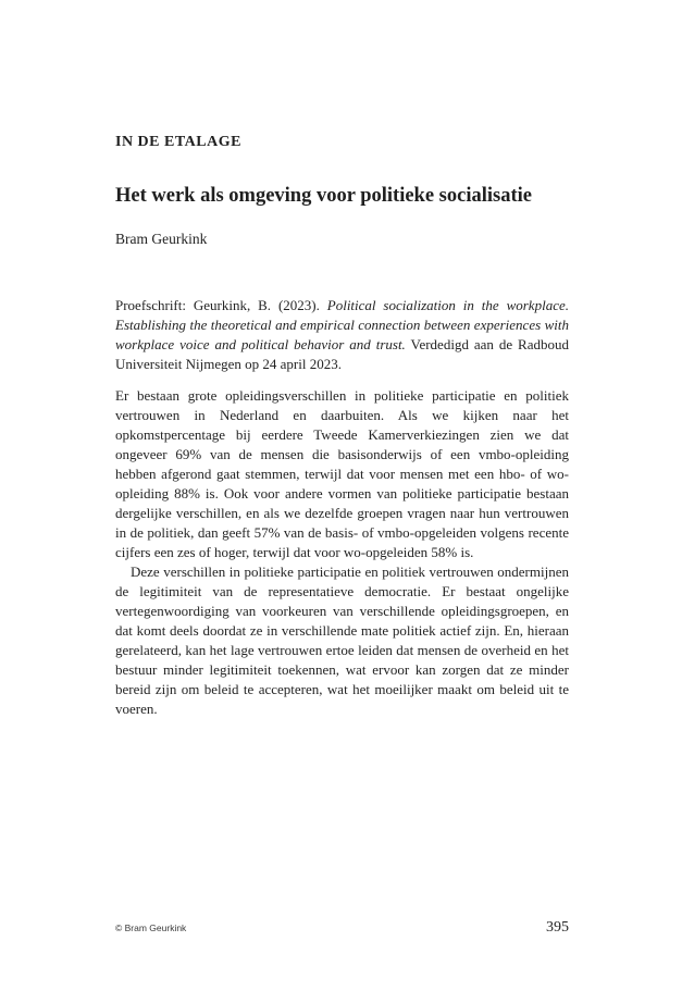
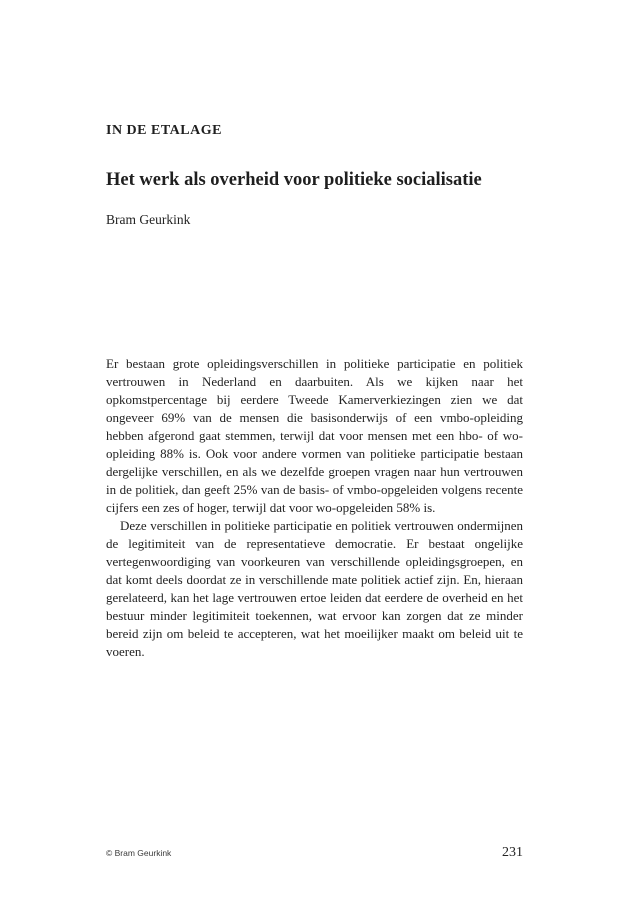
  IN DE ETALAGE
- Het werk als omgeving voor politieke socialisatie
+ Het werk als overheid voor politieke socialisatie
  Bram Geurkink
- Proefschrift: Geurkink, B. (2023). Political socialization in the workplace. Establishing the theoretical and empirical connection between experiences with workplace voice and political behavior and trust. Verdedigd aan de Radboud Universiteit Nijmegen op 24 april 2023.
- Er bestaan grote opleidingsverschillen in politieke participatie en politiek vertrouwen in Nederland en daarbuiten. Als we kijken naar het opkomstpercentage bij eerdere Tweede Kamerverkiezingen zien we dat ongeveer 69% van de mensen die basisonderwijs of een vmbo-opleiding hebben afgerond gaat stemmen, terwijl dat voor mensen met een hbo- of wo-opleiding 88% is. Ook voor andere vormen van politieke participatie bestaan dergelijke verschillen, en als we dezelfde groepen vragen naar hun vertrouwen in de politiek, dan geeft 57% van de basis- of vmbo-opgeleiden volgens recente cijfers een zes of hoger, terwijl dat voor wo-opgeleiden 58% is.
+ Er bestaan grote opleidingsverschillen in politieke participatie en politiek vertrouwen in Nederland en daarbuiten. Als we kijken naar het opkomstpercentage bij eerdere Tweede Kamerverkiezingen zien we dat ongeveer 69% van de mensen die basisonderwijs of een vmbo-opleiding hebben afgerond gaat stemmen, terwijl dat voor mensen met een hbo- of wo-opleiding 88% is. Ook voor andere vormen van politieke participatie bestaan dergelijke verschillen, en als we dezelfde groepen vragen naar hun vertrouwen in de politiek, dan geeft 25% van de basis- of vmbo-opgeleiden volgens recente cijfers een zes of hoger, terwijl dat voor wo-opgeleiden 58% is.
- Deze verschillen in politieke participatie en politiek vertrouwen ondermijnen de legitimiteit van de representatieve democratie. Er bestaat ongelijke vertegenwoordiging van voorkeuren van verschillende opleidingsgroepen, en dat komt deels doordat ze in verschillende mate politiek actief zijn. En, hieraan gerelateerd, kan het lage vertrouwen ertoe leiden dat mensen de overheid en het bestuur minder legitimiteit toekennen, wat ervoor kan zorgen dat ze minder bereid zijn om beleid te accepteren, wat het moeilijker maakt om beleid uit te voeren.
+ Deze verschillen in politieke participatie en politiek vertrouwen ondermijnen de legitimiteit van de representatieve democratie. Er bestaat ongelijke vertegenwoordiging van voorkeuren van verschillende opleidingsgroepen, en dat komt deels doordat ze in verschillende mate politiek actief zijn. En, hieraan gerelateerd, kan het lage vertrouwen ertoe leiden dat eerdere de overheid en het bestuur minder legitimiteit toekennen, wat ervoor kan zorgen dat ze minder bereid zijn om beleid te accepteren, wat het moeilijker maakt om beleid uit te voeren.
  © Bram Geurkink
- 395
+ 231
